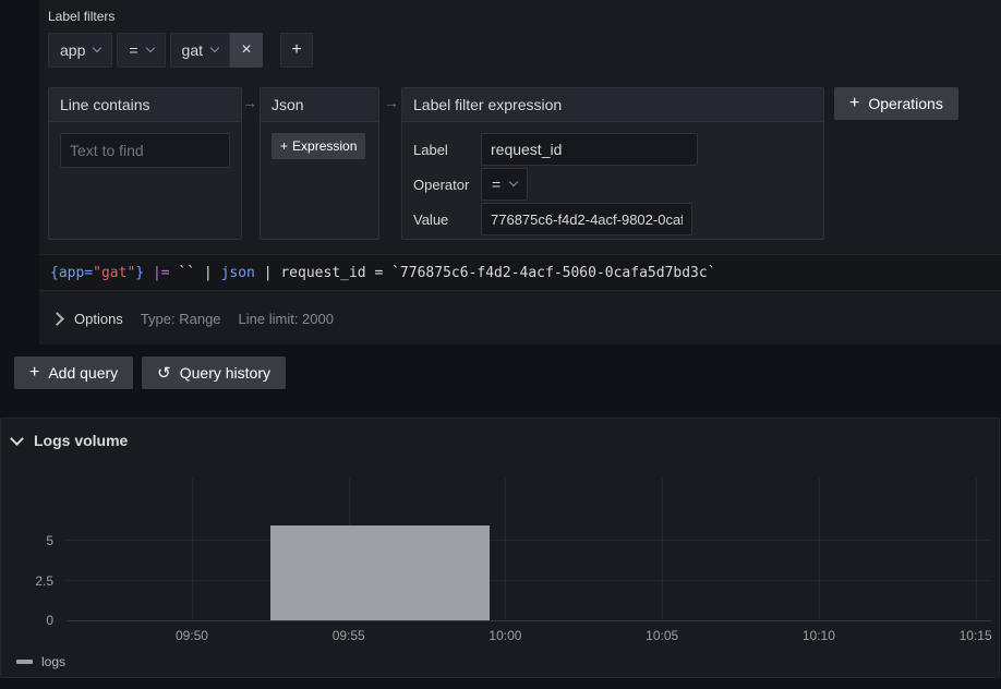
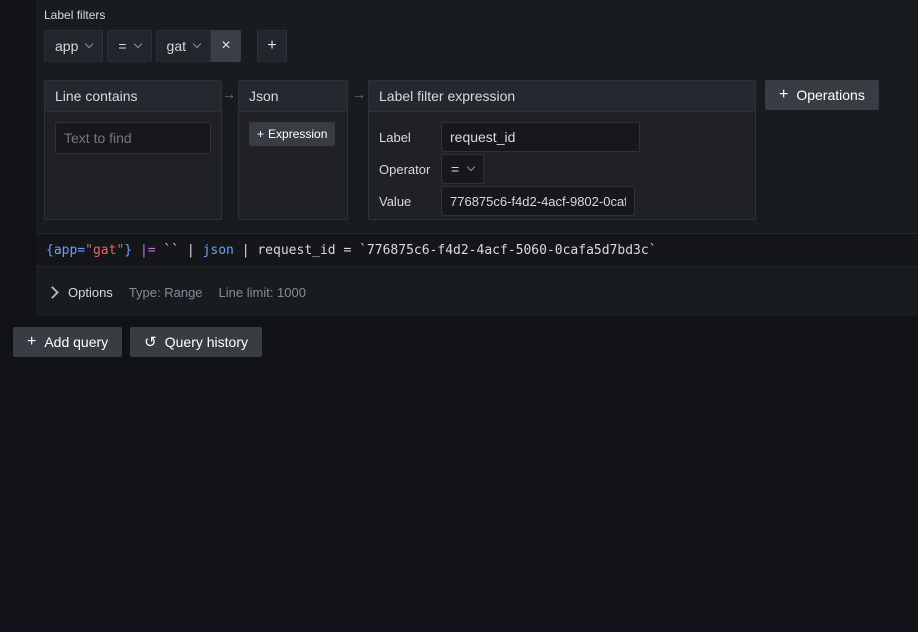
  Label filters
  app
  =
  gat
  ×
  +
  Line contains
  Text to find
  →
  Json
  +
  Expression
  →
  Label filter expression
  Label
  request_id
  Operator
  =
  Value
  776875c6-f4d2-4acf-9802-0caf
  +
  Operations
  {app="gat"} |= `` | json | request_id = `776875c6-f4d2-4acf-5060-0cafa5d7bd3c`
  Options
  Type: Range
- Line limit: 2000
+ Line limit: 1000
  +
  Add query
  ↺
  Query history
- Logs volume
- 0
- 2.5
- 5
- 09:50
- 09:55
- 10:00
- 10:05
- 10:10
- 10:15
- logs
